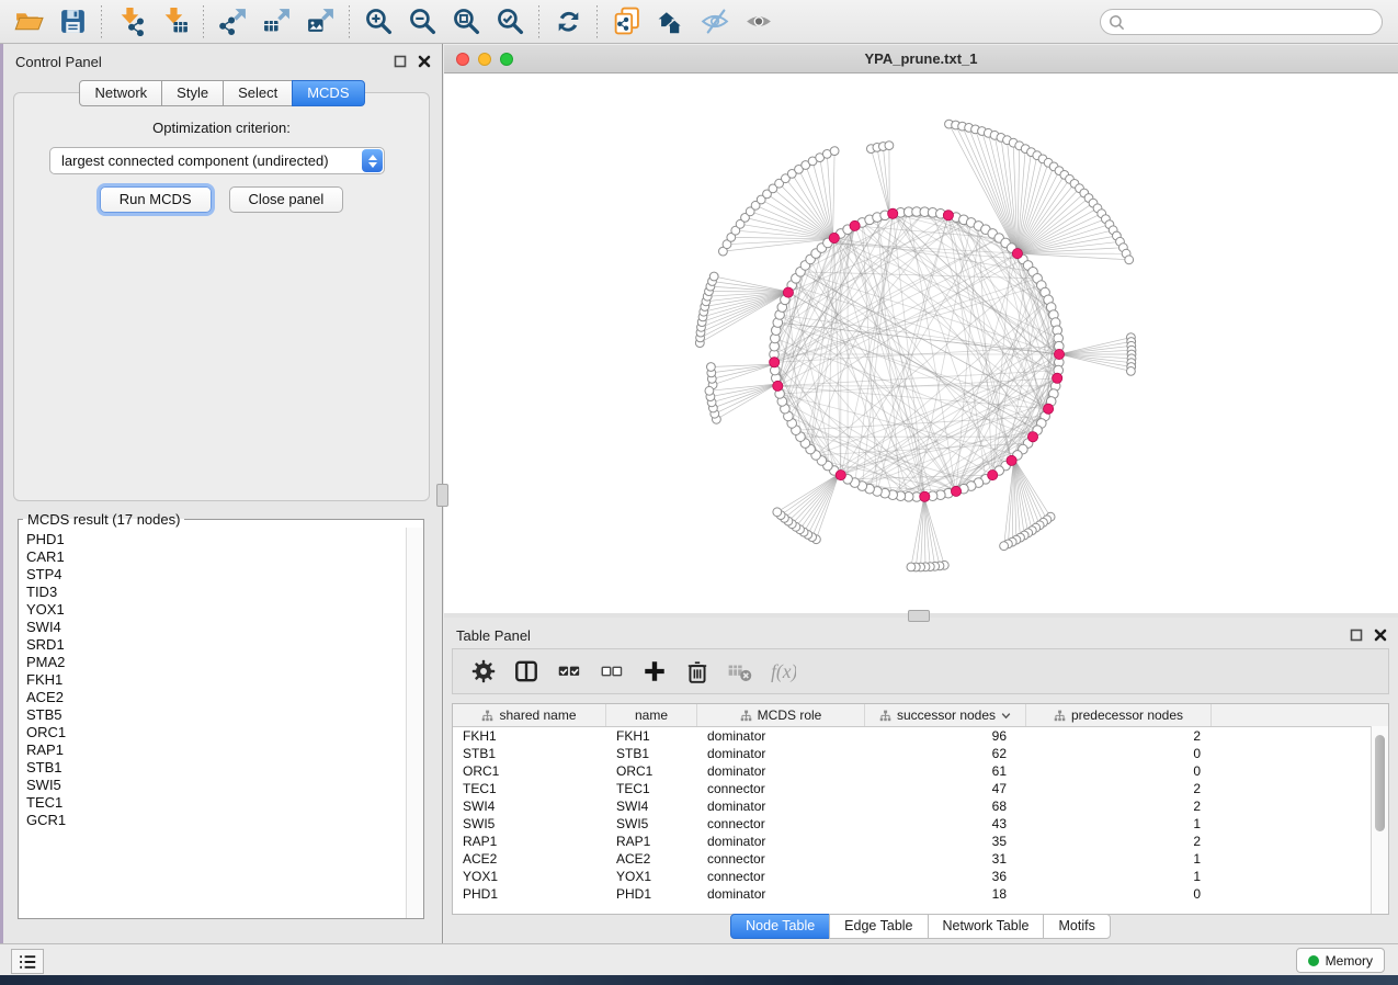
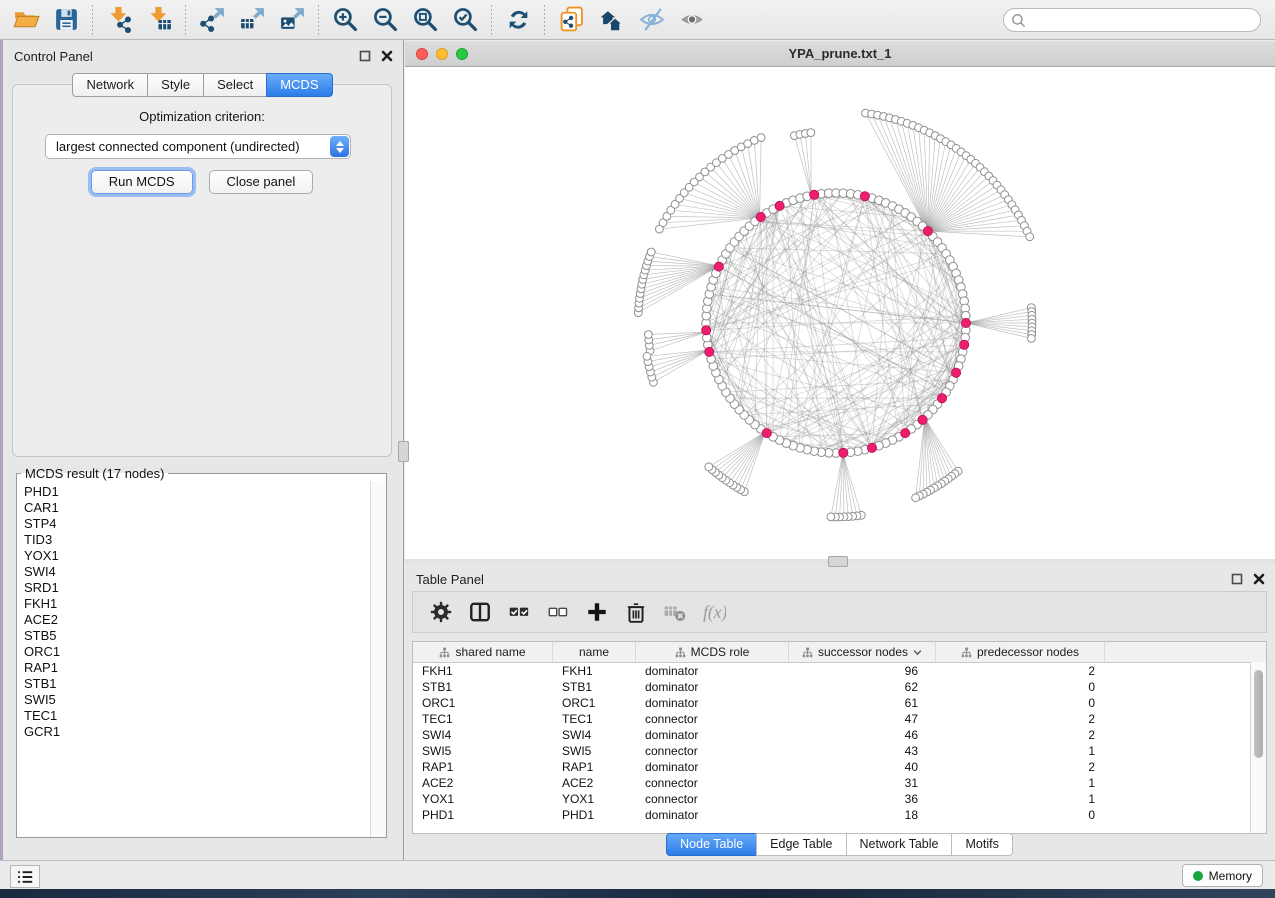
  Control Panel
  Network
  Style
  Select
  MCDS
  Optimization criterion:
  largest connected component (undirected)
  Run MCDS
  Close panel
  MCDS result (17 nodes)
  PHD1
  CAR1
  STP4
  TID3
  YOX1
  SWI4
  SRD1
- PMA2
  FKH1
  ACE2
  STB5
  ORC1
  RAP1
  STB1
  SWI5
  TEC1
  GCR1
  YPA_prune.txt_1
  Table Panel
  f(x)
  shared name
  name
  MCDS role
  successor nodes
  predecessor nodes
  FKH1
  FKH1
  dominator
  96
  2
  STB1
  STB1
  dominator
  62
  0
  ORC1
  ORC1
  dominator
  61
  0
  TEC1
  TEC1
  connector
  47
  2
  SWI4
  SWI4
  dominator
- 68
+ 46
  2
  SWI5
  SWI5
  connector
  43
  1
  RAP1
  RAP1
  dominator
- 35
+ 40
  2
  ACE2
  ACE2
  connector
  31
  1
  YOX1
  YOX1
  connector
  36
  1
  PHD1
  PHD1
  dominator
  18
  0
  Node Table
  Edge Table
  Network Table
  Motifs
  Memory
